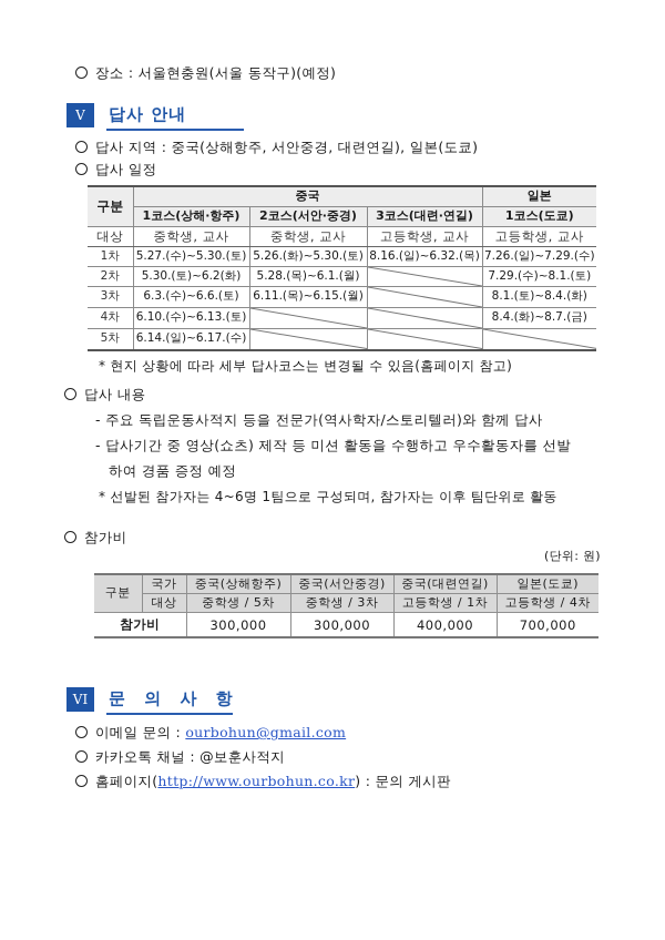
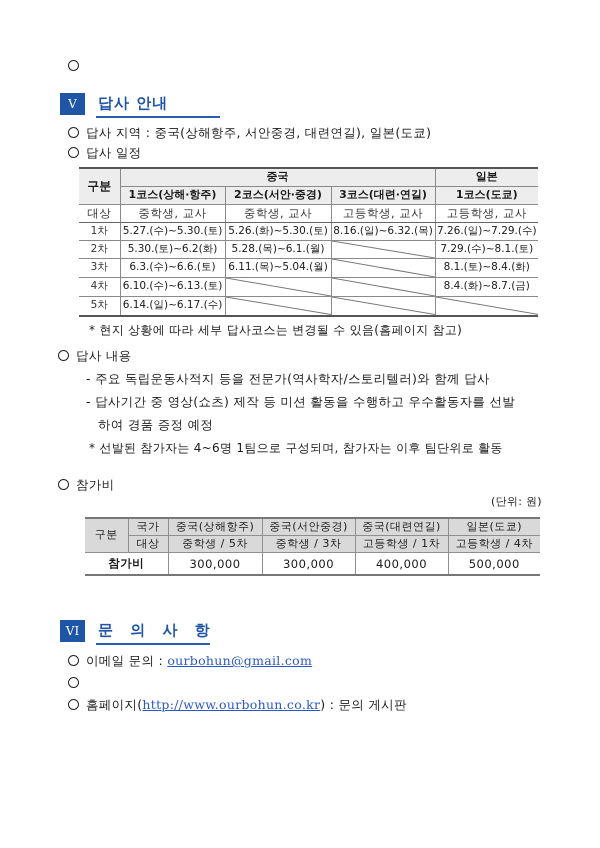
- 장소 : 서울현충원(서울 동작구)(예정)
  V
  답사 안내
  답사 지역 : 중국(상해항주, 서안중경, 대련연길), 일본(도쿄)
  답사 일정
  구분	중국	일본
  1코스(상해·항주)	2코스(서안·중경)	3코스(대련·연길)	1코스(도쿄)
  대상	중학생, 교사	중학생, 교사	고등학생, 교사	고등학생, 교사
  1차	5.27.(수)~5.30.(토)	5.26.(화)~5.30.(토)	8.16.(일)~6.32.(목)	7.26.(일)~7.29.(수)
  2차	5.30.(토)~6.2(화)	5.28.(목)~6.1.(월)		7.29.(수)~8.1.(토)
- 3차	6.3.(수)~6.6.(토)	6.11.(목)~6.15.(월)		8.1.(토)~8.4.(화)
+ 3차	6.3.(수)~6.6.(토)	6.11.(목)~5.04.(월)		8.1.(토)~8.4.(화)
  4차	6.10.(수)~6.13.(토)			8.4.(화)~8.7.(금)
  5차	6.14.(일)~6.17.(수)
  * 현지 상황에 따라 세부 답사코스는 변경될 수 있음(홈페이지 참고)
  답사 내용
  - 주요 독립운동사적지 등을 전문가(역사학자/스토리텔러)와 함께 답사
  - 답사기간 중 영상(쇼츠) 제작 등 미션 활동을 수행하고 우수활동자를 선발
  하여 경품 증정 예정
  * 선발된 참가자는 4~6명 1팀으로 구성되며, 참가자는 이후 팀단위로 활동
  참가비
  (단위: 원)
  구분	국가	중국(상해항주)	중국(서안중경)	중국(대련연길)	일본(도쿄)
  대상	중학생 / 5차	중학생 / 3차	고등학생 / 1차	고등학생 / 4차
- 참가비	300,000	300,000	400,000	700,000
+ 참가비	300,000	300,000	400,000	500,000
  VI
  문 의 사 항
  이메일 문의 : ourbohun@gmail.com
- 카카오톡 채널 : @보훈사적지
  홈페이지(http://www.ourbohun.co.kr) : 문의 게시판
